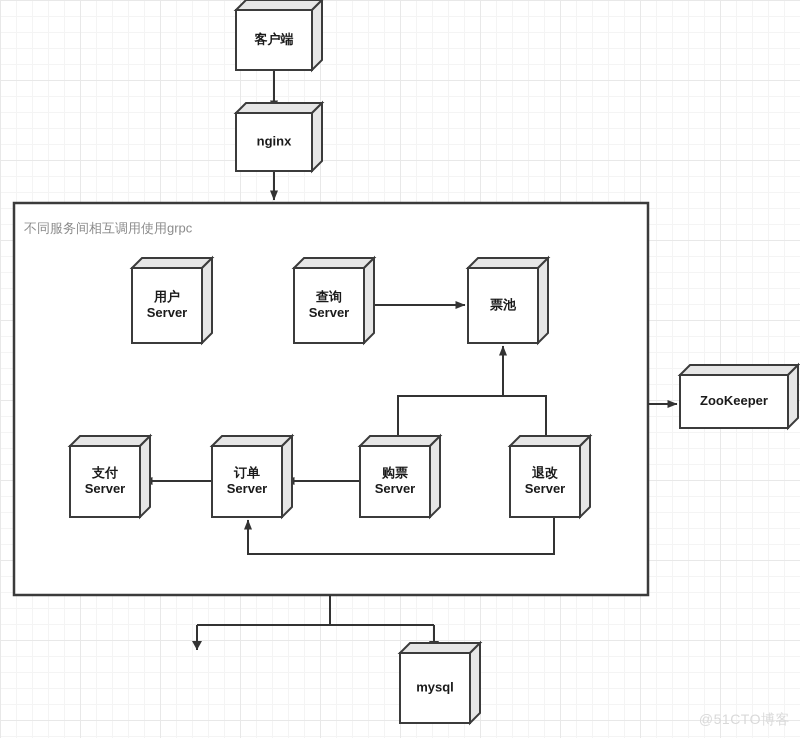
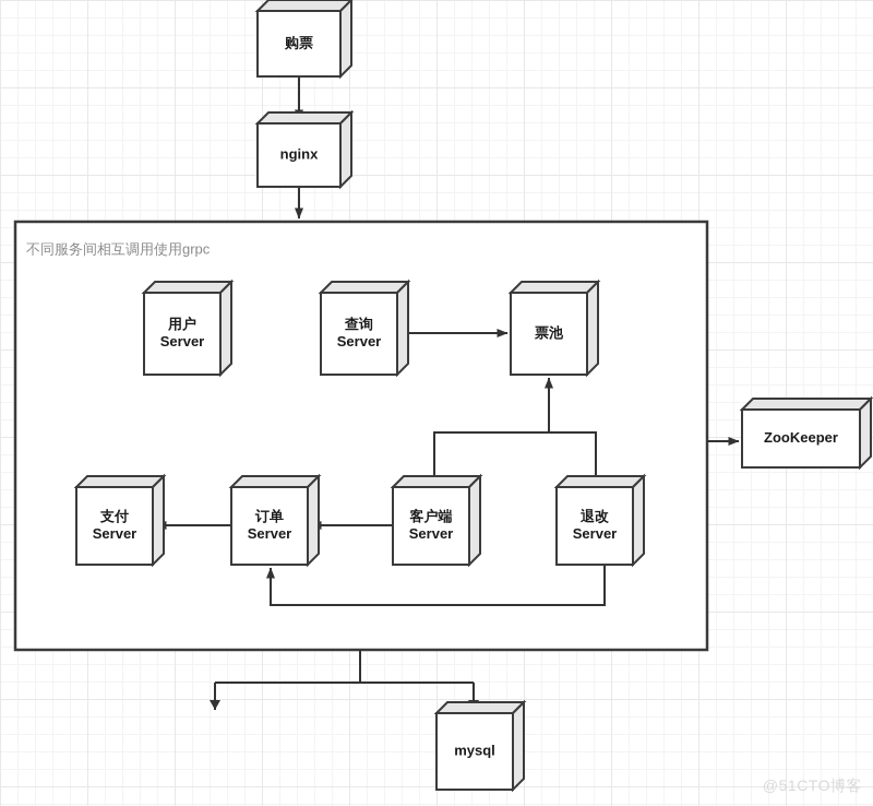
  不同服务间相互调用使用grpc
- 客户端
+ 购票
  nginx
  用户
  Server
  查询
  Server
  票池
  ZooKeeper
  支付
  Server
  订单
  Server
- 购票
+ 客户端
  Server
  退改
  Server
  mysql
  @51CTO博客
